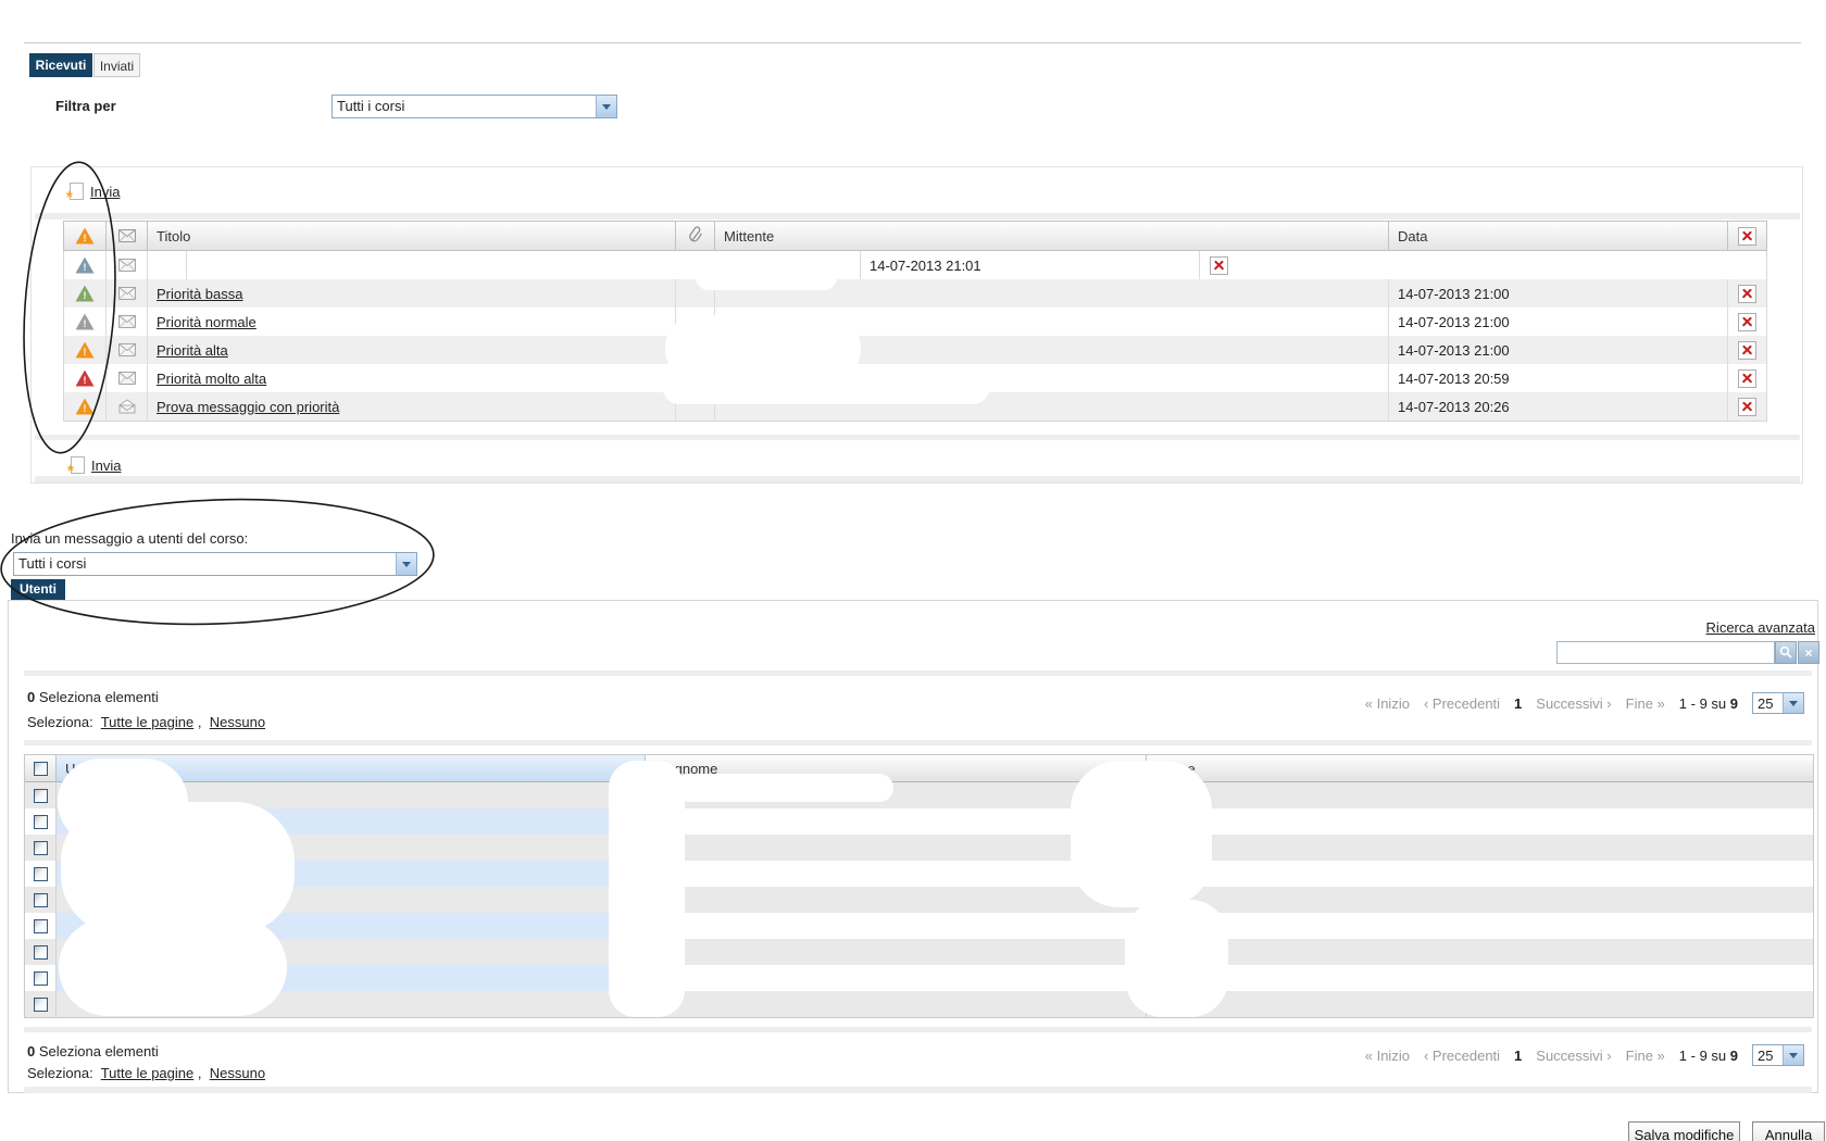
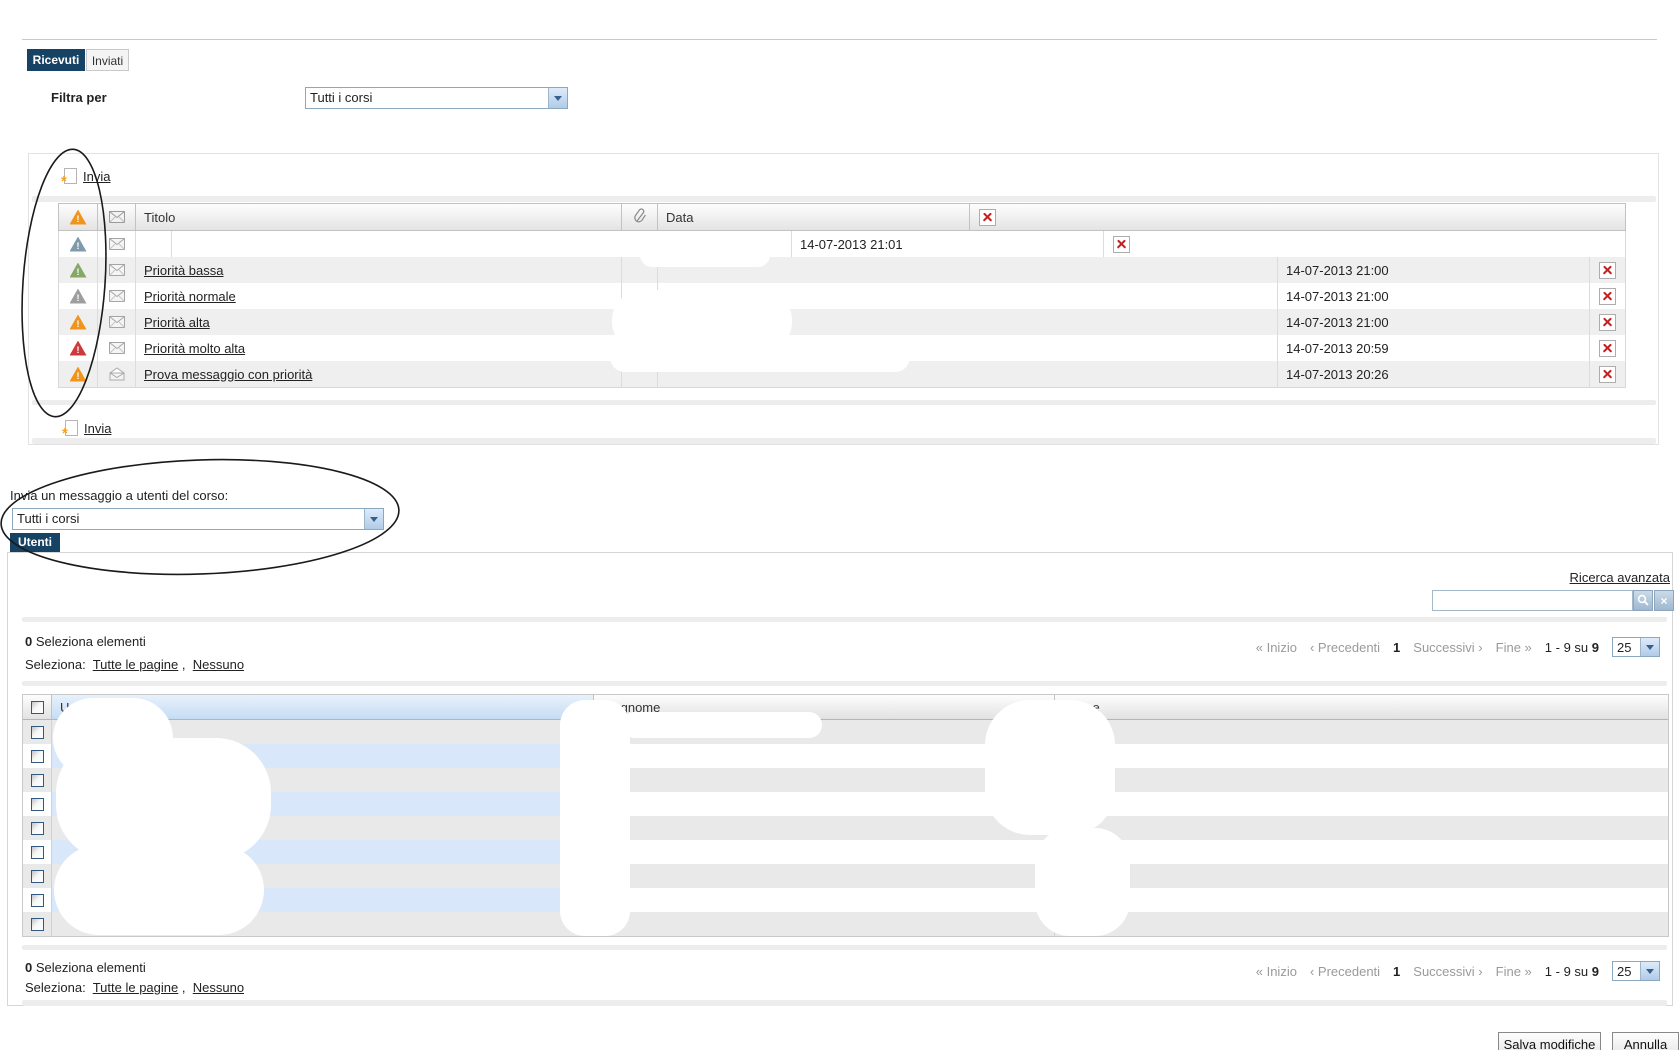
  Ricevuti
  Inviati
  Filtra per
  Tutti i corsi
  *
  Invia
  !
  Titolo
- Mittente
  Data
  !
  14-07-2013 21:01
  !
  Priorità bassa
  14-07-2013 21:00
  !
  Priorità normale
  14-07-2013 21:00
  !
  Priorità alta
  14-07-2013 21:00
  !
  Priorità molto alta
  14-07-2013 20:59
  !
  Prova messaggio con priorità
  14-07-2013 20:26
  *
  Invia
  Inia un messaggio a utenti del corso:
  Tutti i corsi
  Utenti
  Ricerca avanzata
  ×
  0 Seleziona elementi
  Seleziona: Tutte le pagine , Nessuno
  « Inizio
  ‹ Precedenti
  1
  Successivi ›
  Fine »
  1 - 9 su 9
  25
  gnome
  0 Seleziona elementi
  Seleziona: Tutte le pagine , Nessuno
  « Inizio
  ‹ Precedenti
  1
  Successivi ›
  Fine »
  1 - 9 su 9
  25
  Salva modifiche
  Annulla
